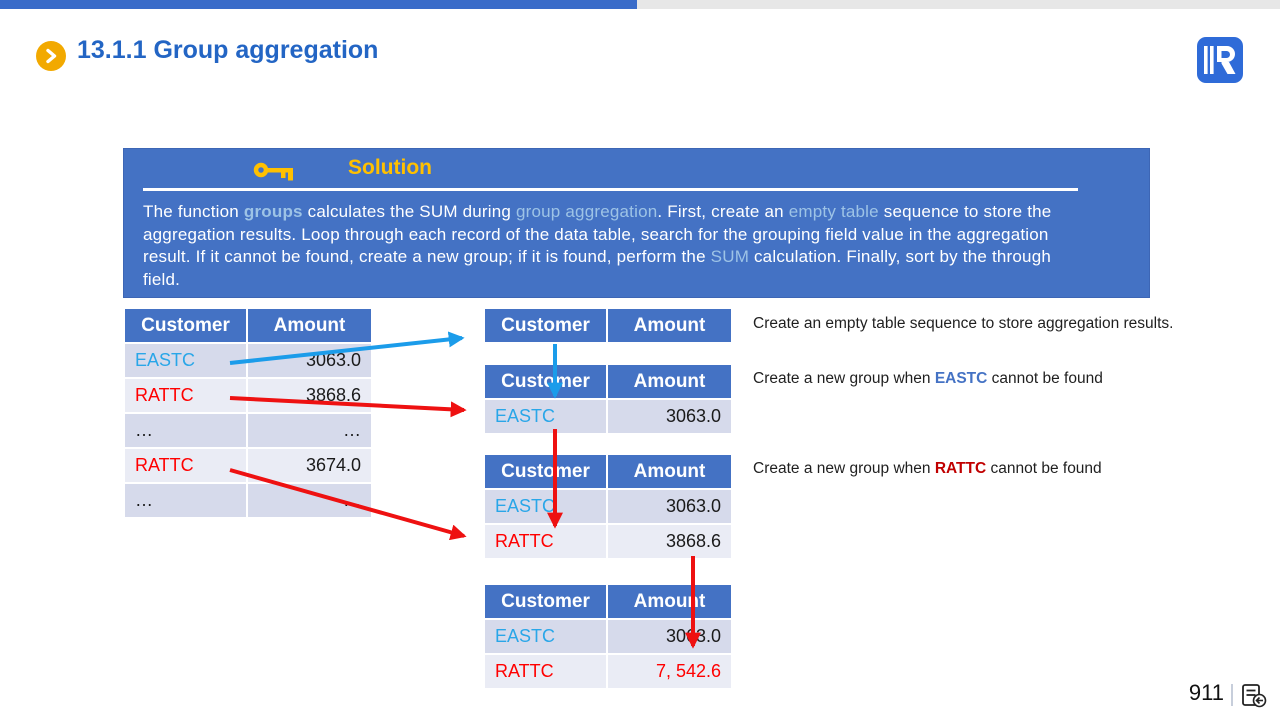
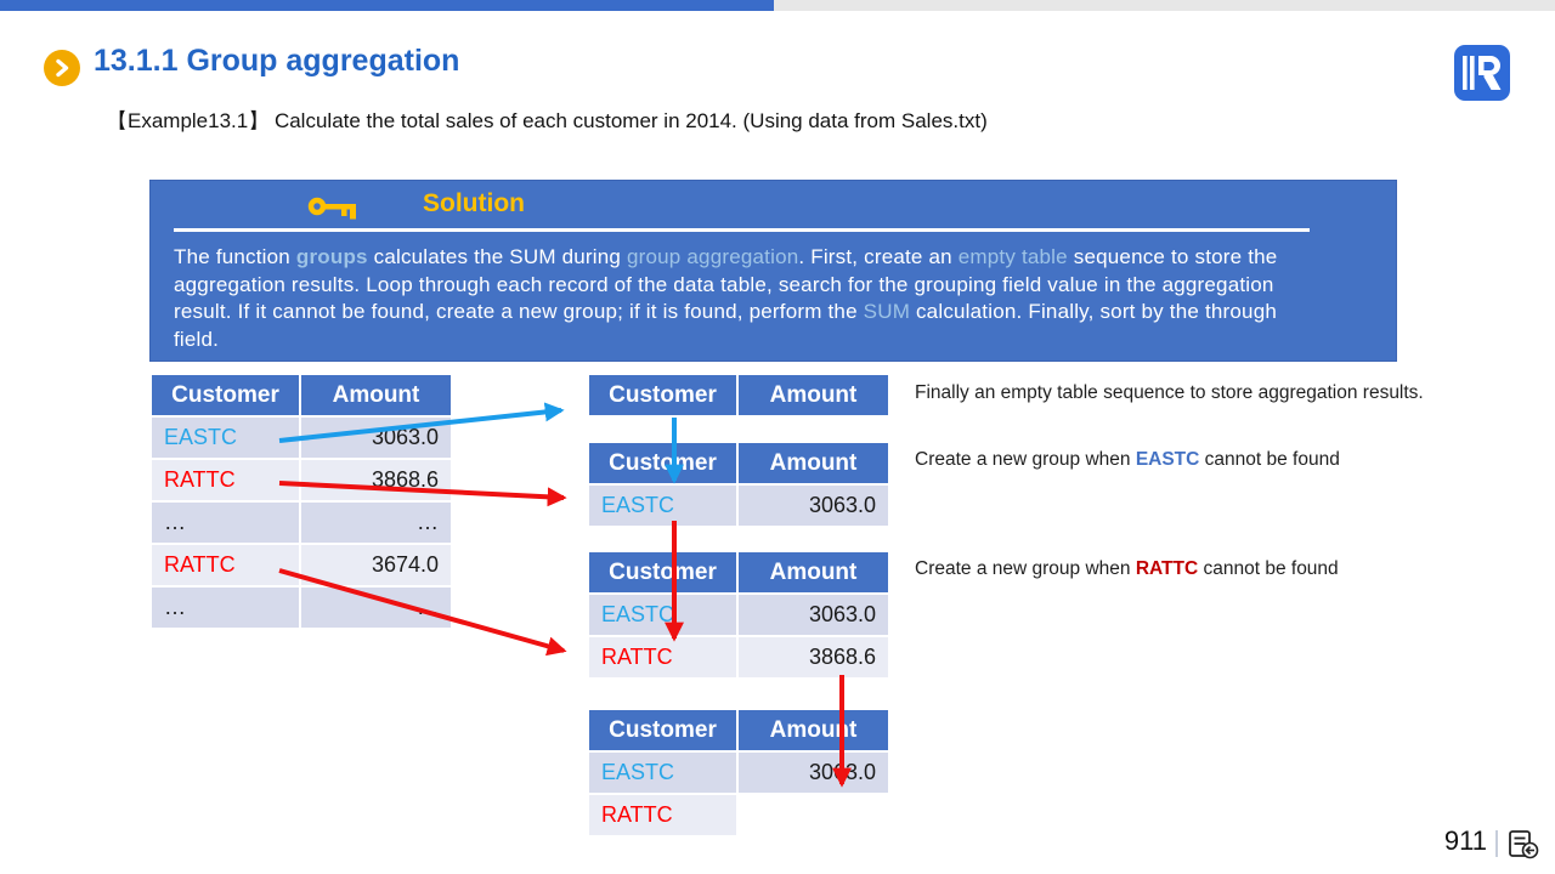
  13.1.1 Group aggregation
+ 【Example13.1】 Calculate the total sales of each customer in 2014. (Using data from Sales.txt)
  Solution
  The function groups calculates the SUM during group aggregation. First, create an empty table sequence to store the aggregation results. Loop through each record of the data table, search for the grouping field value in the aggregation result. If it cannot be found, create a new group; if it is found, perform the SUM calculation. Finally, sort by the through field.
  Customer
  Amount
  EASTC
  3063.0
  RATTC
  3868.6
  …
  …
  RATTC
  3674.0
  …
  …
  Customer
  Amount
  Customer
  Amount
  EASTC
  3063.0
  Customer
  Amount
  EASTC
  3063.0
  RATTC
  3868.6
  Customer
  Amout
  EASTC
  3063.0
  RATTC
- 7, 542.6
- Create an empty table sequence to store aggregation results.
+ Finally an empty table sequence to store aggregation results.
  Create a new group when EASTC cannot be found
  Create a new group when RATTC cannot be found
  911
